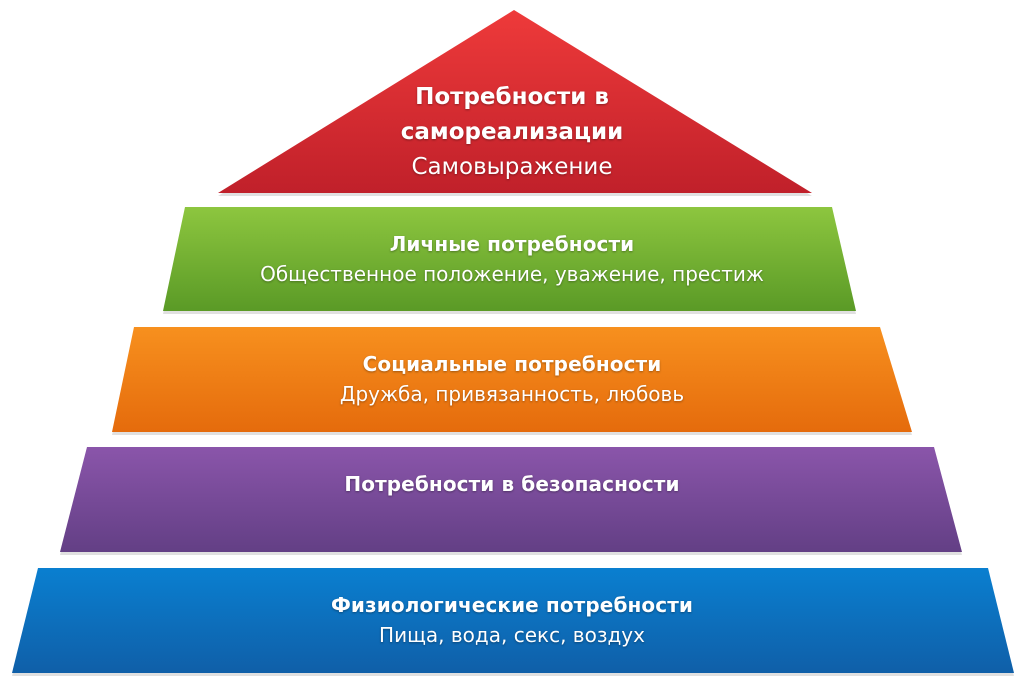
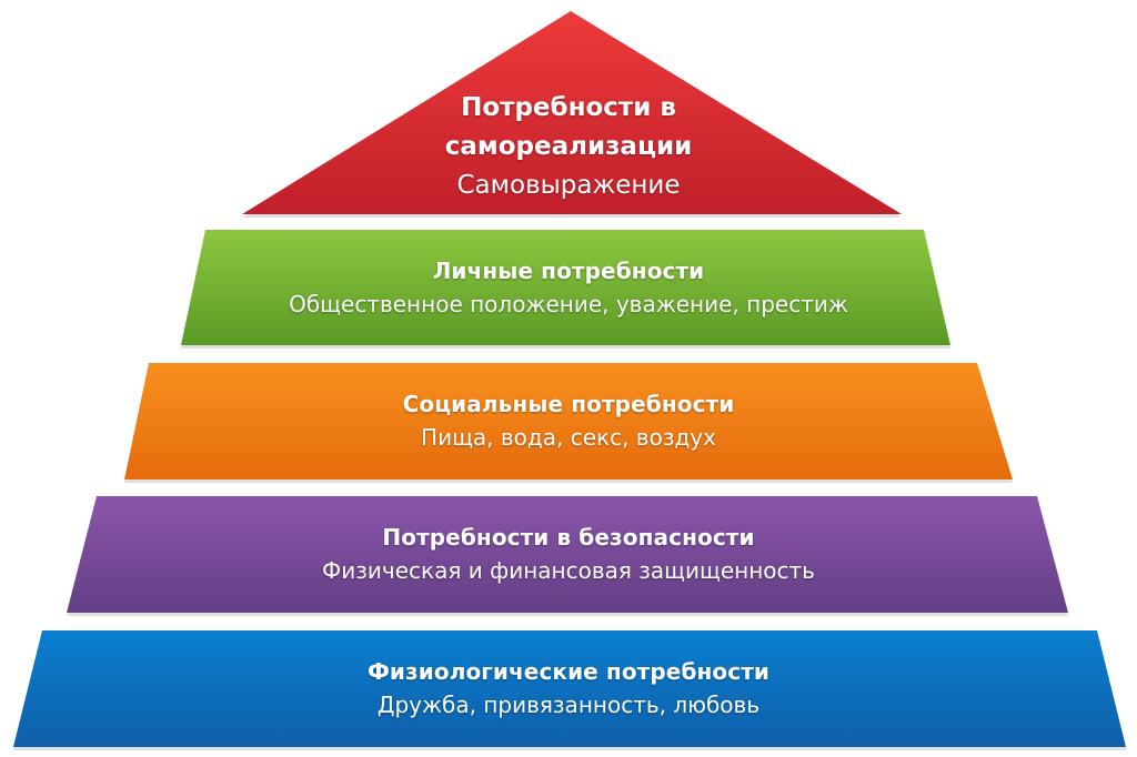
  Потребности в
  самореализации
  Самовыражение
  Личные потребности
  Общественное положение, уважение, престиж
  Социальные потребности
- Дружба, привязанность, любовь
+ Пища, вода, секс, воздух
  Потребности в безопасности
+ Физическая и финансовая защищенность
  Физиологические потребности
- Пища, вода, секс, воздух
+ Дружба, привязанность, любовь
